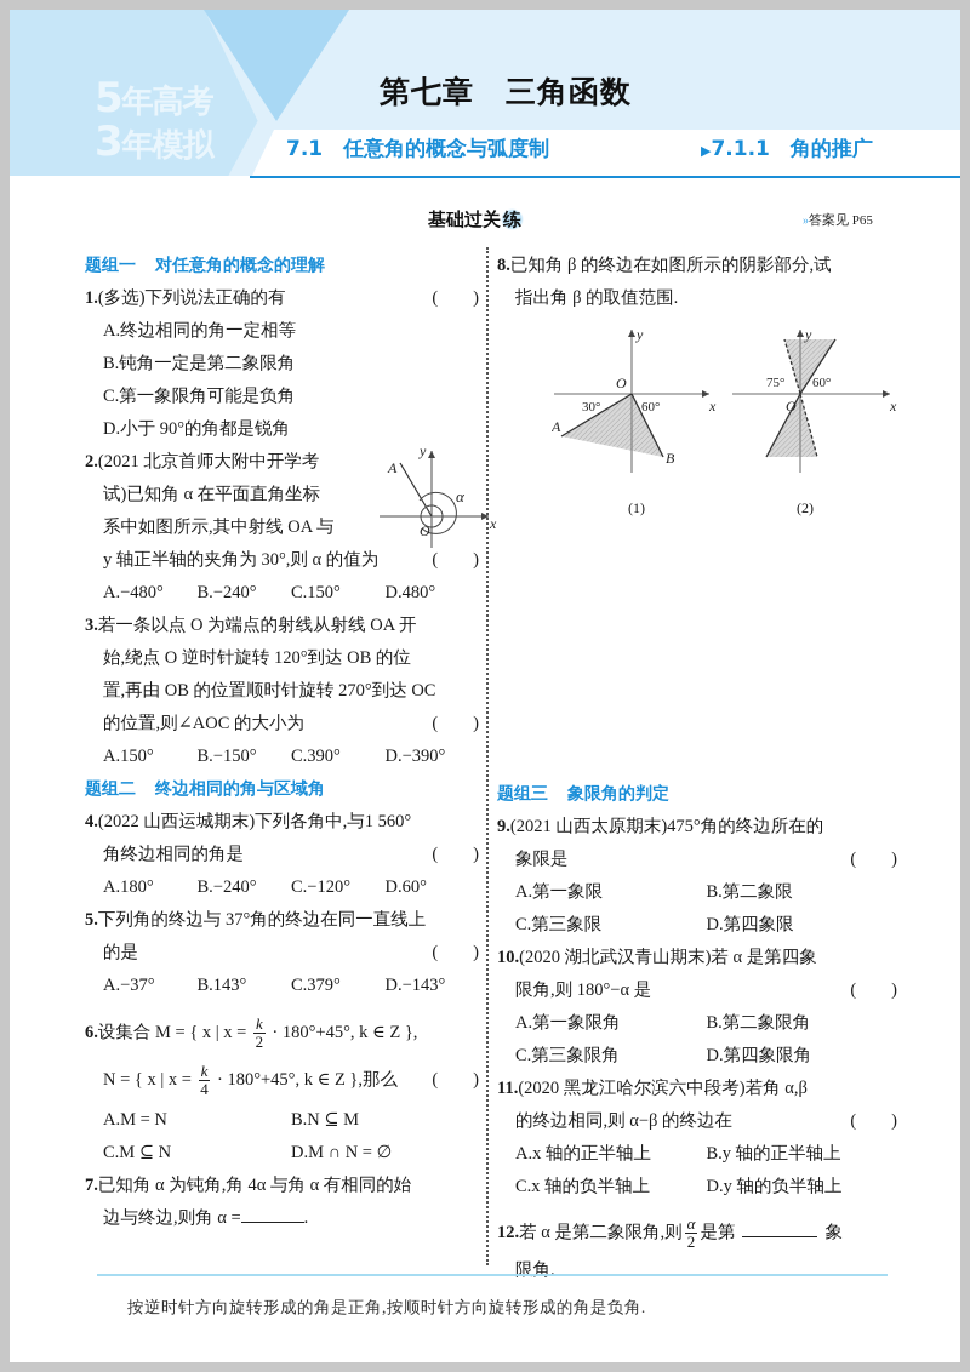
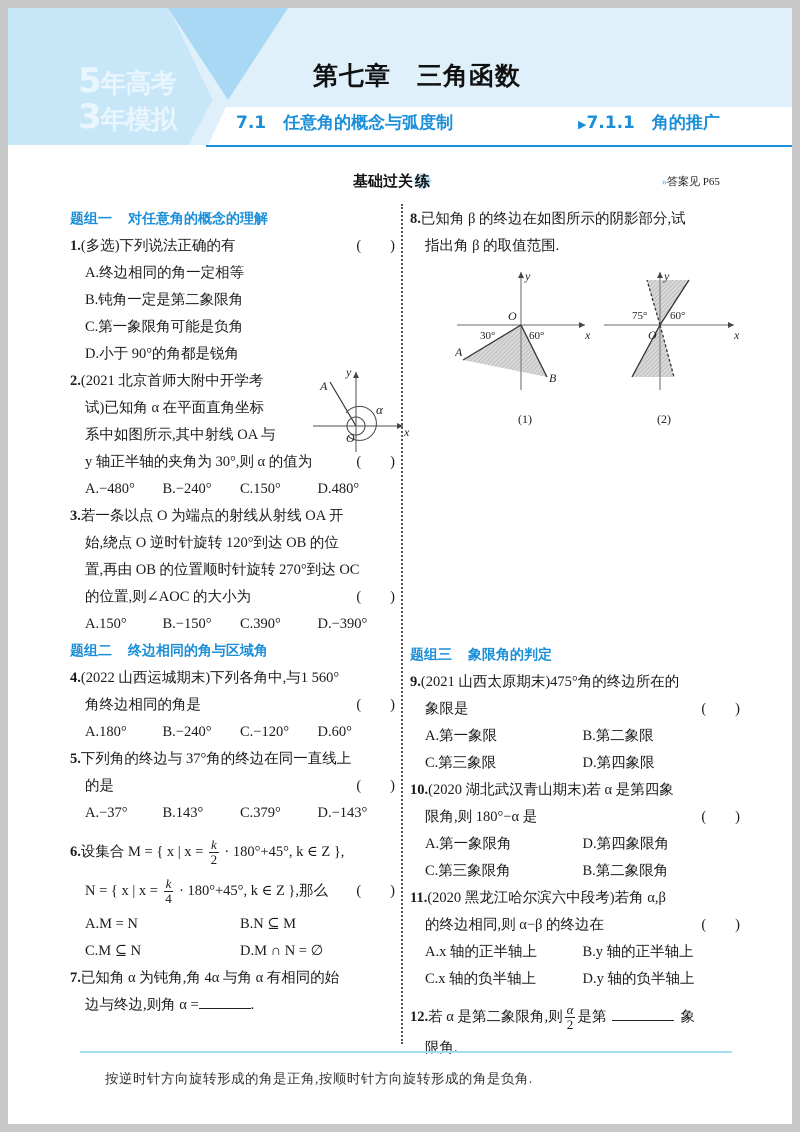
  5年高考
  3年模拟
  第七章 三角函数
  7.1 任意角的概念与弧度制
  ▶7.1.1 角的推广
  基础过关练
  »答案见 P65
  题组一 对任意角的概念的理解
  1.(多选)下列说法正确的有
  ( )
  A.终边相同的角一定相等
  B.钝角一定是第二象限角
  C.第一象限角可能是负角
  D.小于 90°的角都是锐角
  2.(2021 北京首师大附中开学考
  试)已知角 α 在平面直角坐标
  系中如图所示,其中射线 OA 与
  y 轴正半轴的夹角为 30°,则 α 的值为
  ( )
  A.−480°
  B.−240°
  C.150°
  D.480°
  A
  y
  x
  O
  α
  3.若一条以点 O 为端点的射线从射线 OA 开
  始,绕点 O 逆时针旋转 120°到达 OB 的位
  置,再由 OB 的位置顺时针旋转 270°到达 OC
  的位置,则∠AOC 的大小为
  ( )
  A.150°
  B.−150°
  C.390°
  D.−390°
  题组二 终边相同的角与区域角
  4.(2022 山西运城期末)下列各角中,与1 560°
  角终边相同的角是
  ( )
  A.180°
  B.−240°
  C.−120°
  D.60°
  5.下列角的终边与 37°角的终边在同一直线上
  的是
  ( )
  A.−37°
  B.143°
  C.379°
  D.−143°
  6.设集合 M = { x | x =
  k
  2
  · 180°+45°, k ∈ Z },
  N = { x | x =
  k
  4
  · 180°+45°, k ∈ Z },那么
  ( )
  A.M = N
  B.N ⊆ M
  C.M ⊆ N
  D.M ∩ N = ∅
  7.已知角 α 为钝角,角 4α 与角 α 有相同的始
  边与终边,则角 α = .
  8.已知角 β 的终边在如图所示的阴影部分,试
  指出角 β 的取值范围.
  y
  O
  x
  30°
  60°
  A
  B
  y
  O
  x
  75°
  60°
  (1)
  (2)
  题组三 象限角的判定
  9.(2021 山西太原期末)475°角的终边所在的
  象限是
  ( )
  A.第一象限
  B.第二象限
  C.第三象限
  D.第四象限
  10.(2020 湖北武汉青山期末)若 α 是第四象
  限角,则 180°−α 是
  ( )
  A.第一象限角
- B.第二象限角
+ D.第四象限角
  C.第三象限角
- D.第四象限角
+ B.第二象限角
  11.(2020 黑龙江哈尔滨六中段考)若角 α,β
  的终边相同,则 α−β 的终边在
  ( )
  A.x 轴的正半轴上
  B.y 轴的正半轴上
  C.x 轴的负半轴上
  D.y 轴的负半轴上
  12.若 α 是第二象限角,则
  α
  2
  是第 象
  限角.
  按逆时针方向旋转形成的角是正角,按顺时针方向旋转形成的角是负角.
